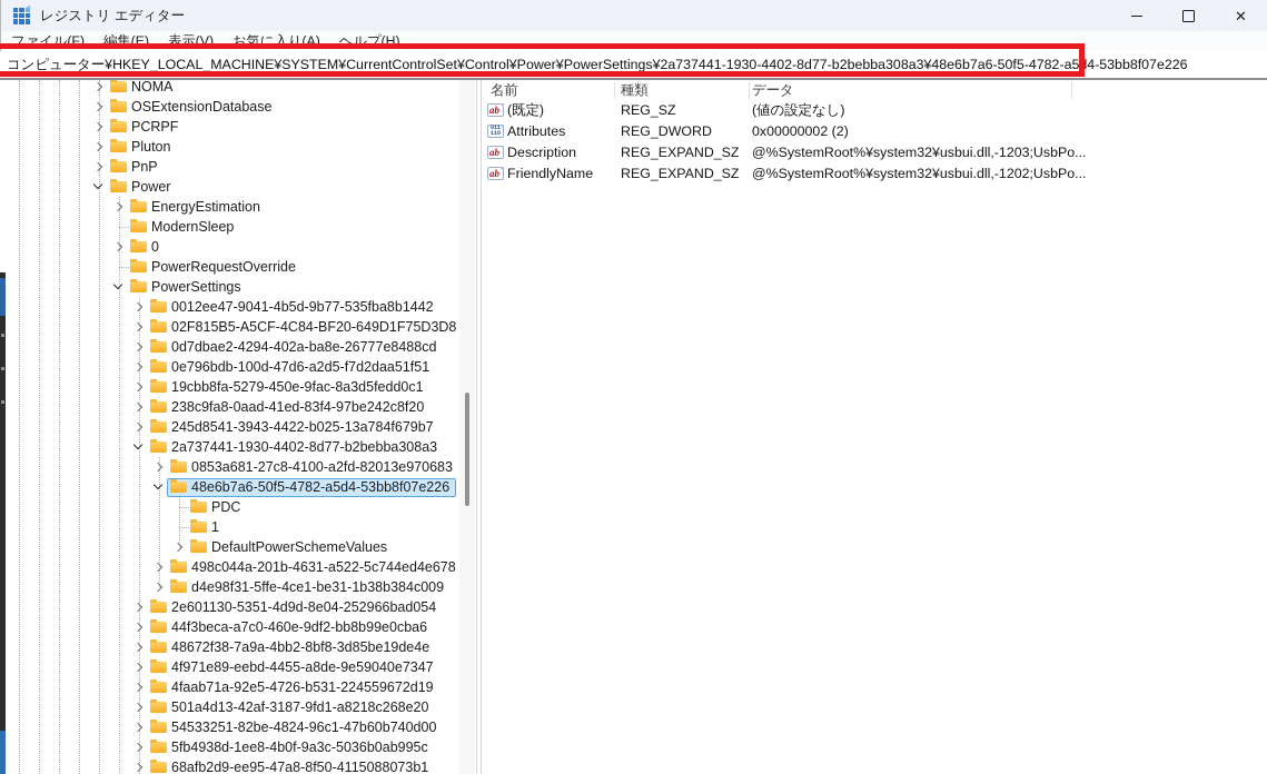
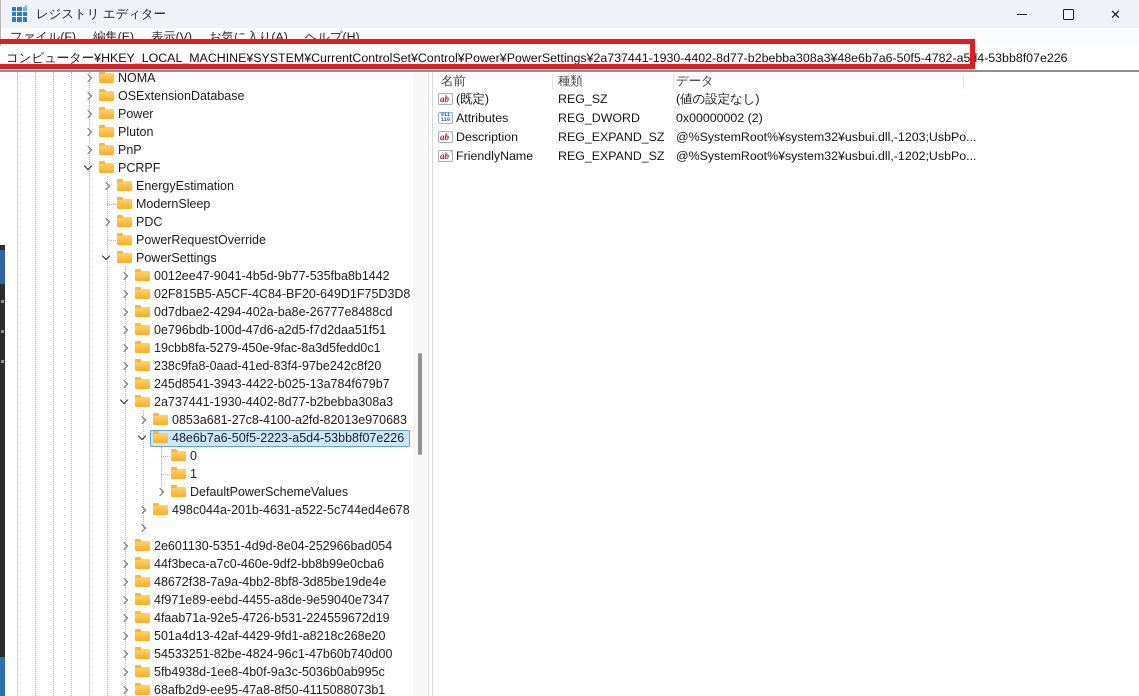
  レジストリ エディター
  ✕
  ファイル(F)
  編集(E)
  表示(V)
  お気に入り(A)
  ヘルプ(H)
  コンピューター¥HKEY_LOCAL_MACHINE¥SYSTEM¥CurrentControlSet¥Control¥Power¥PowerSettings¥2a737441-1930-4402-8d77-b2bebba308a3¥48e6b7a6-50f5-4782-a5d4-53bb8f07e226
  NOMA
  OSExtensionDatabase
- PCRPF
+ Power
  Pluton
  PnP
- Power
+ PCRPF
  EnergyEstimation
  ModernSleep
- 0
+ PDC
  PowerRequestOverride
  PowerSettings
  0012ee47-9041-4b5d-9b77-535fba8b1442
  02F815B5-A5CF-4C84-BF20-649D1F75D3D8
  0d7dbae2-4294-402a-ba8e-26777e8488cd
  0e796bdb-100d-47d6-a2d5-f7d2daa51f51
  19cbb8fa-5279-450e-9fac-8a3d5fedd0c1
  238c9fa8-0aad-41ed-83f4-97be242c8f20
  245d8541-3943-4422-b025-13a784f679b7
  2a737441-1930-4402-8d77-b2bebba308a3
  0853a681-27c8-4100-a2fd-82013e970683
- 48e6b7a6-50f5-4782-a5d4-53bb8f07e226
+ 48e6b7a6-50f5-2223-a5d4-53bb8f07e226
- PDC
+ 0
  1
  DefaultPowerSchemeValues
  498c044a-201b-4631-a522-5c744ed4e678
- d4e98f31-5ffe-4ce1-be31-1b38b384c009
  2e601130-5351-4d9d-8e04-252966bad054
  44f3beca-a7c0-460e-9df2-bb8b99e0cba6
  48672f38-7a9a-4bb2-8bf8-3d85be19de4e
  4f971e89-eebd-4455-a8de-9e59040e7347
  4faab71a-92e5-4726-b531-224559672d19
- 501a4d13-42af-3187-9fd1-a8218c268e20
+ 501a4d13-42af-4429-9fd1-a8218c268e20
  54533251-82be-4824-96c1-47b60b740d00
  5fb4938d-1ee8-4b0f-9a3c-5036b0ab995c
  68afb2d9-ee95-47a8-8f50-4115088073b1
  名前
  種類
  データ
  (既定)
  REG_SZ
  (値の設定なし)
  Attributes
  REG_DWORD
  0x00000002 (2)
  Description
  REG_EXPAND_SZ
  @%SystemRoot%¥system32¥usbui.dll,-1203;UsbPo...
  FriendlyName
  REG_EXPAND_SZ
  @%SystemRoot%¥system32¥usbui.dll,-1202;UsbPo...
